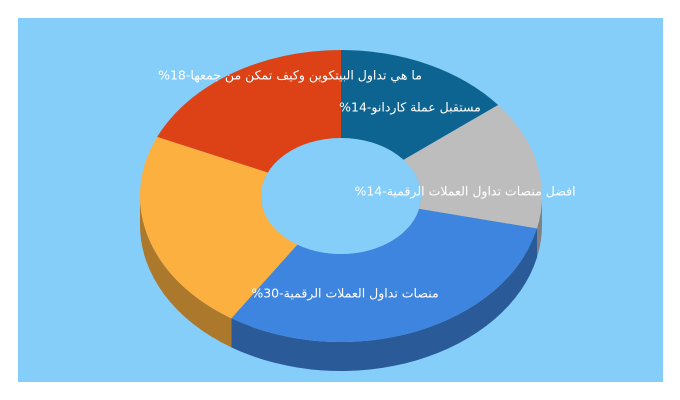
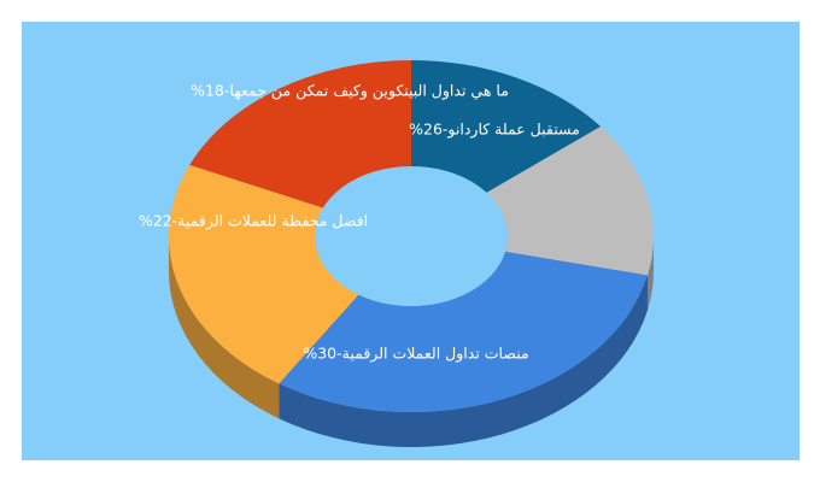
- مستقبل عملة كاردانو-14%
+ مستقبل عملة كاردانو-26%
- افضل منصات تداول العملات الرقمية-14%
  منصات تداول العملات الرقمية-30%
+ افضل محفظة للعملات الرقمية-22%
  ما هي تداول البيتكوين وكيف تمكن من جمعها-18%
